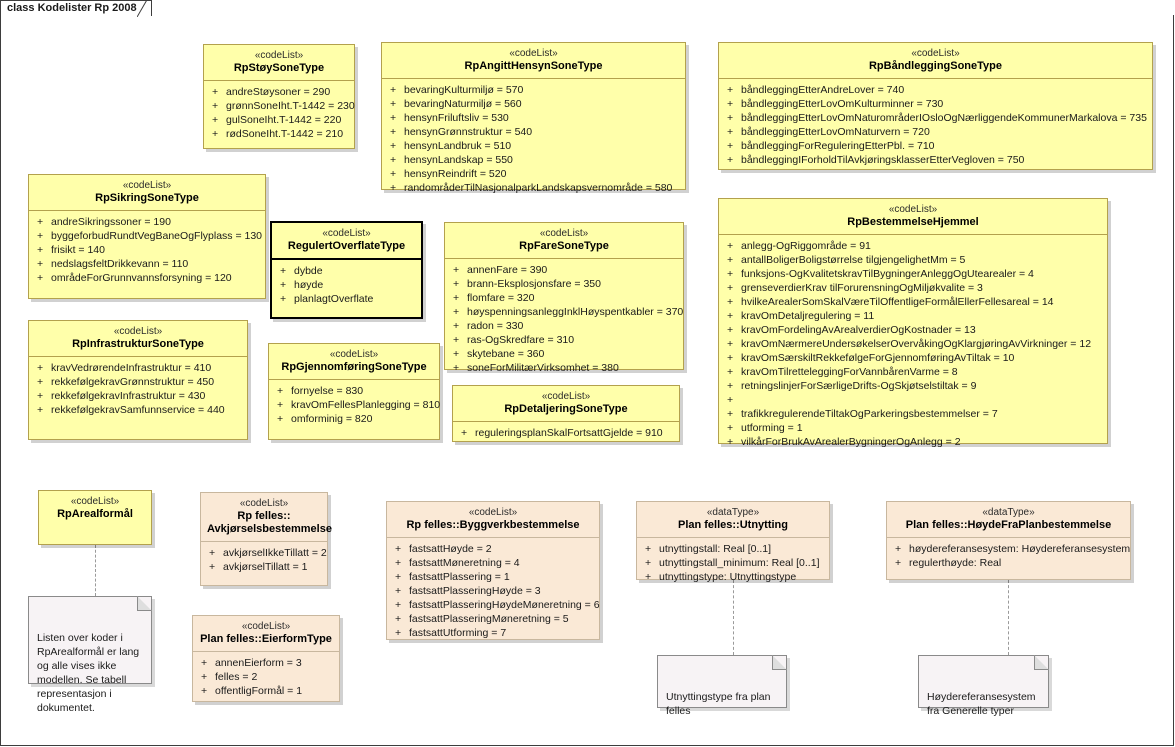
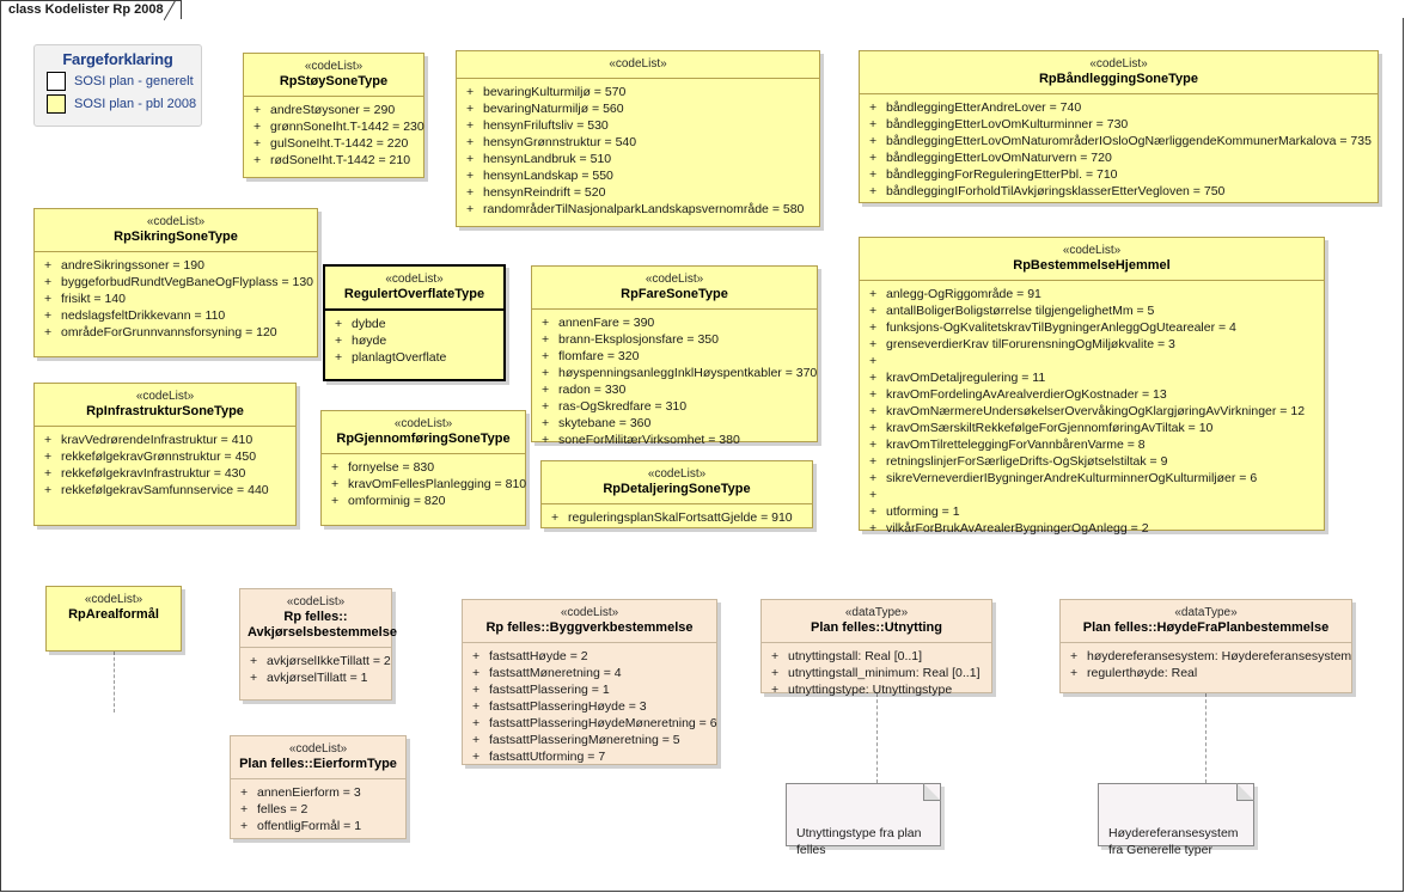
  class Kodelister Rp 2008
+ Fargeforklaring
+ SOSI plan - generelt
+ SOSI plan - pbl 2008
  «codeList»
  RpStøySoneType
  +
  andreStøysoner = 290
  +
  grønnSoneIht.T-1442 = 230
  +
  gulSoneIht.T-1442 = 220
  +
  rødSoneIht.T-1442 = 210
  «codeList»
- RpAngittHensynSoneType
  +
  bevaringKulturmiljø = 570
  +
  bevaringNaturmiljø = 560
  +
  hensynFriluftsliv = 530
  +
  hensynGrønnstruktur = 540
  +
  hensynLandbruk = 510
  +
  hensynLandskap = 550
  +
  hensynReindrift = 520
  +
  randområderTilNasjonalparkLandskapsvernområde = 580
  «codeList»
  RpBåndleggingSoneType
  +
  båndleggingEtterAndreLover = 740
  +
  båndleggingEtterLovOmKulturminner = 730
  +
  båndleggingEtterLovOmNaturområderIOsloOgNærliggendeKommunerMarkalova = 735
  +
  båndleggingEtterLovOmNaturvern = 720
  +
  båndleggingForReguleringEtterPbl. = 710
  +
  båndleggingIForholdTilAvkjøringsklasserEtterVegloven = 750
  «codeList»
  RpSikringSoneType
  +
  andreSikringssoner = 190
  +
  byggeforbudRundtVegBaneOgFlyplass = 130
  +
  frisikt = 140
  +
  nedslagsfeltDrikkevann = 110
  +
  områdeForGrunnvannsforsyning = 120
  «codeList»
  RegulertOverflateType
  +
  dybde
  +
  høyde
  +
  planlagtOverflate
  «codeList»
  RpFareSoneType
  +
  annenFare = 390
  +
  brann-Eksplosjonsfare = 350
  +
  flomfare = 320
  +
  høyspenningsanleggInklHøyspentkabler = 370
  +
  radon = 330
  +
  ras-OgSkredfare = 310
  +
  skytebane = 360
  +
  soneForMilitærVirksomhet = 380
  «codeList»
  RpBestemmelseHjemmel
  +
  anlegg-OgRiggområde = 91
  +
  antallBoligerBoligstørrelse tilgjengelighetMm = 5
  +
  funksjons-OgKvalitetskravTilBygningerAnleggOgUtearealer = 4
  +
  grenseverdierKrav tilForurensningOgMiljøkvalite = 3
  +
- hvilkeArealerSomSkalVæreTilOffentligeFormålEllerFellesareal = 14
  +
  kravOmDetaljregulering = 11
  +
  kravOmFordelingAvArealverdierOgKostnader = 13
  +
  kravOmNærmereUndersøkelserOvervåkingOgKlargjøringAvVirkninger = 12
  +
  kravOmSærskiltRekkefølgeForGjennomføringAvTiltak = 10
  +
  kravOmTilretteleggingForVannbårenVarme = 8
  +
  retningslinjerForSærligeDrifts-OgSkjøtselstiltak = 9
  +
+ sikreVerneverdierIBygningerAndreKulturminnerOgKulturmiljøer = 6
  +
- trafikkregulerendeTiltakOgParkeringsbestemmelser = 7
  +
  utforming = 1
  +
  vilkårForBrukAvArealerBygningerOgAnlegg = 2
  «codeList»
  RpInfrastrukturSoneType
  +
  kravVedrørendeInfrastruktur = 410
  +
  rekkefølgekravGrønnstruktur = 450
  +
  rekkefølgekravInfrastruktur = 430
  +
  rekkefølgekravSamfunnservice = 440
  «codeList»
  RpGjennomføringSoneType
  +
  fornyelse = 830
  +
  kravOmFellesPlanlegging = 810
  +
  omforminig = 820
  «codeList»
  RpDetaljeringSoneType
  +
  reguleringsplanSkalFortsattGjelde = 910
  «codeList»
  RpArealformål
  «codeList»
  Rp felles::
  Avkjørselsbestemmelse
  +
  avkjørselIkkeTillatt = 2
  +
  avkjørselTillatt = 1
  «codeList»
  Plan felles::EierformType
  +
  annenEierform = 3
  +
  felles = 2
  +
  offentligFormål = 1
  «codeList»
  Rp felles::Byggverkbestemmelse
  +
  fastsattHøyde = 2
  +
  fastsattMøneretning = 4
  +
  fastsattPlassering = 1
  +
  fastsattPlasseringHøyde = 3
  +
  fastsattPlasseringHøydeMøneretning = 6
  +
  fastsattPlasseringMøneretning = 5
  +
  fastsattUtforming = 7
  «dataType»
  Plan felles::Utnytting
  +
  utnyttingstall: Real [0..1]
  +
  utnyttingstall_minimum: Real [0..1]
  +
  utnyttingstype: Utnyttingstype
  «dataType»
  Plan felles::HøydeFraPlanbestemmelse
  +
  høydereferansesystem: Høydereferansesystem
  +
  regulerthøyde: Real
- Listen over koder i RpArealformål er lang og alle vises ikke modellen. Se tabell representasjon i dokumentet.
  Utnyttingstype fra plan felles
  Høydereferansesystem fra Generelle typer
